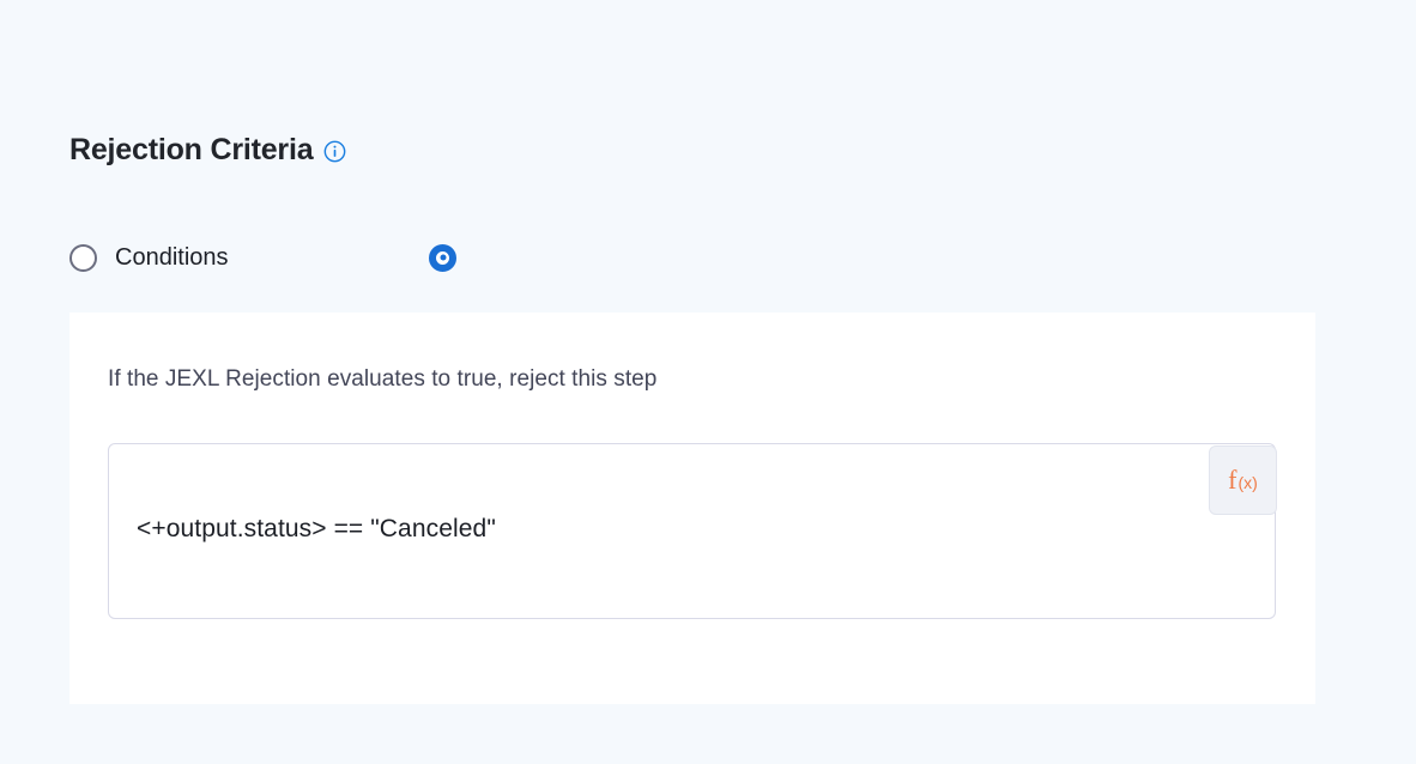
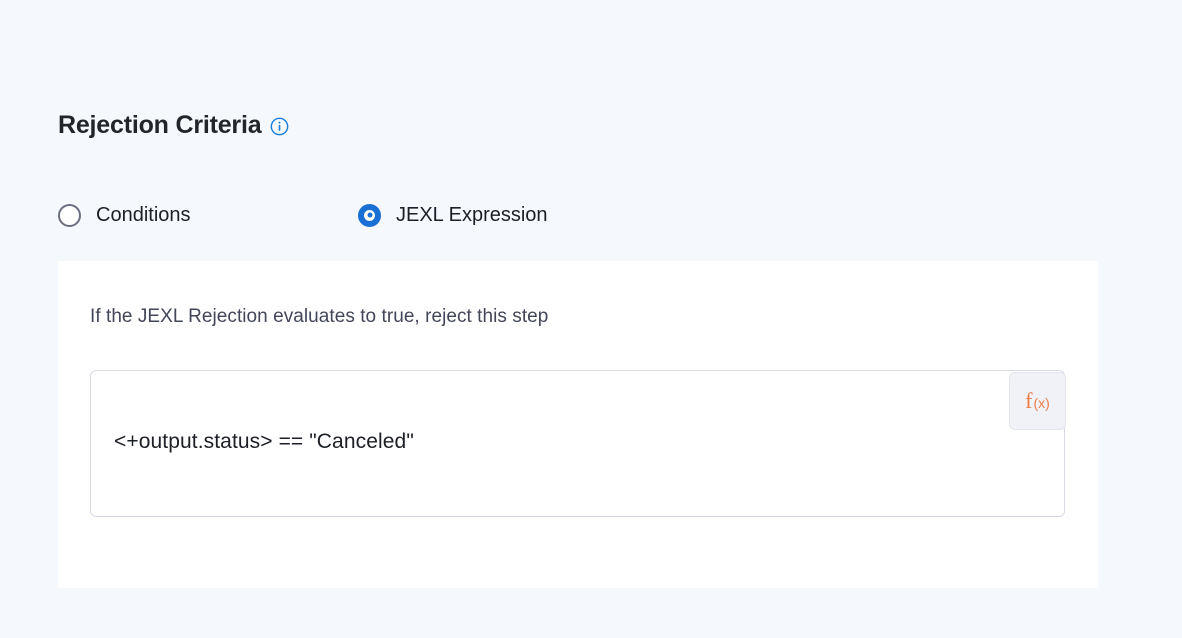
  Rejection Criteria
  Conditions
+ JEXL Expression
  If the JEXL Rejection evaluates to true, reject this step
  <+output.status> == "Canceled"
  f
  (x)
